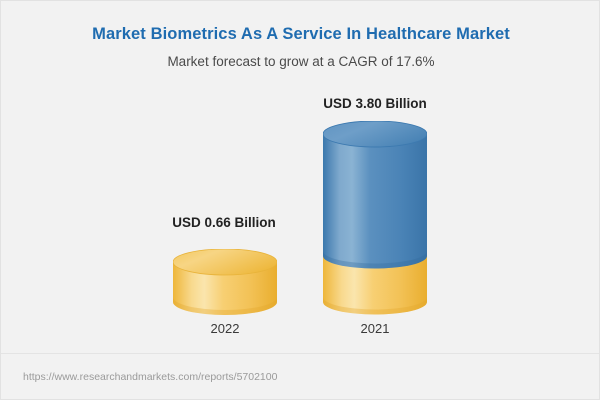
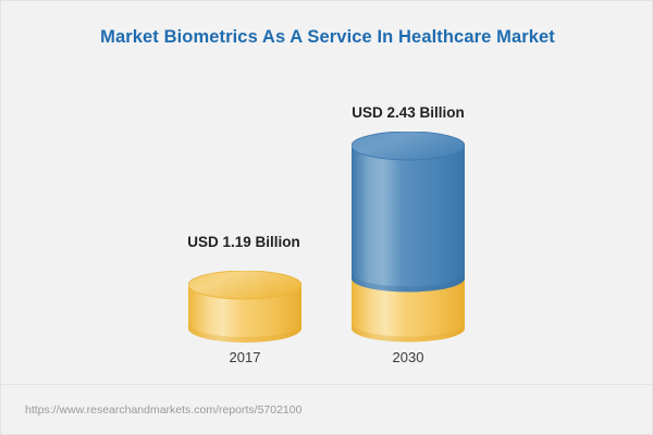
  Market Biometrics As A Service In Healthcare Market
- Market forecast to grow at a CAGR of 17.6%
- USD 0.66 Billion
+ USD 1.19 Billion
- 2022
+ 2017
- USD 3.80 Billion
+ USD 2.43 Billion
- 2021
+ 2030
  https://www.researchandmarkets.com/reports/5702100
